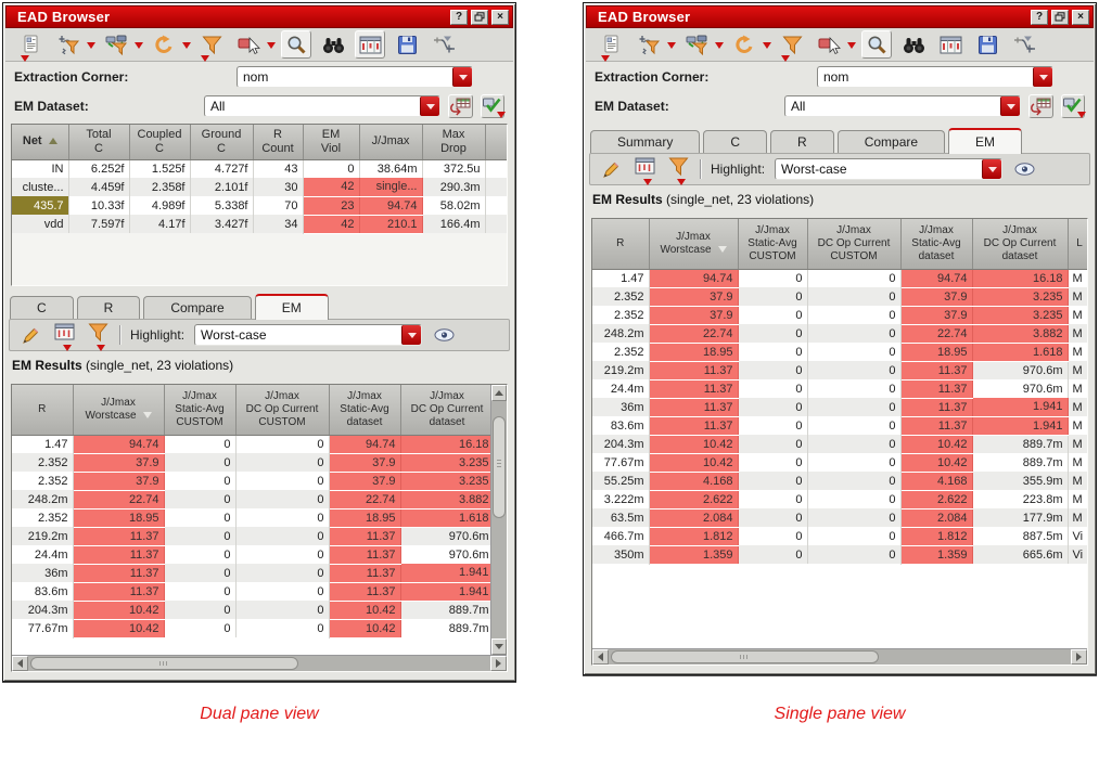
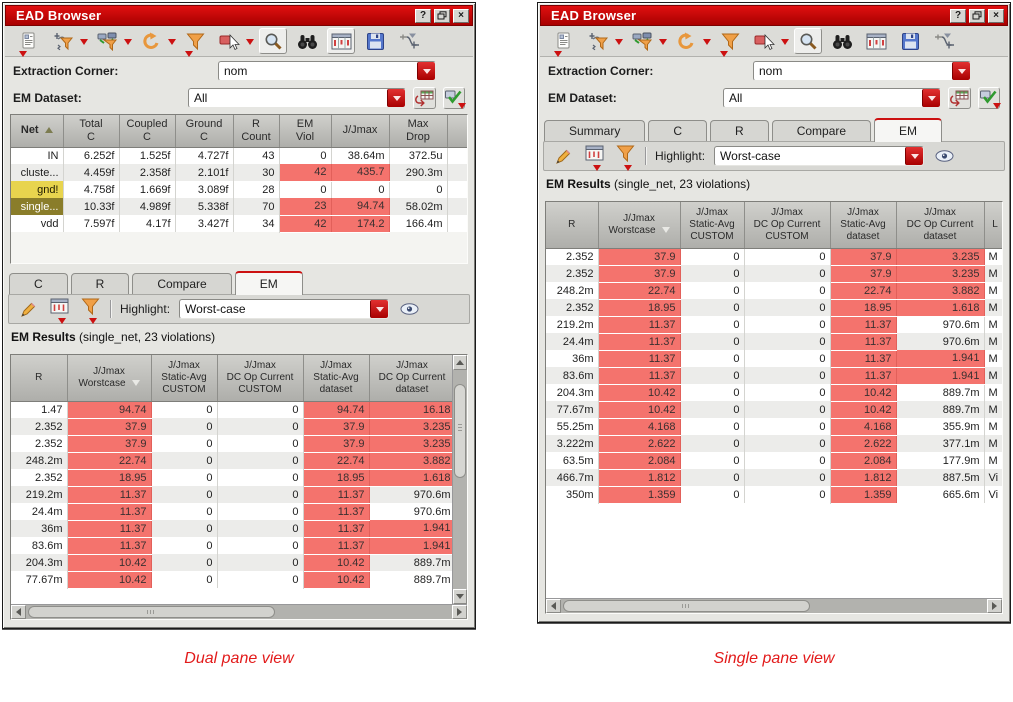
  EAD Browser
  ?
  ×
  Extraction Corner:
  nom
  EM Dataset:
  All
  Net	Total C	Coupled C	Ground C	R Count	EM Viol	J/Jmax	Max Drop
  IN	6.252f	1.525f	4.727f	43	0	38.64m	372.5u
- cluste...	4.459f	2.358f	2.101f	30	42	single...	290.3m
+ cluste...	4.459f	2.358f	2.101f	30	42	435.7	290.3m
+ gnd!	4.758f	1.669f	3.089f	28	0	0	0
- 435.7	10.33f	4.989f	5.338f	70	23	94.74	58.02m
+ single...	10.33f	4.989f	5.338f	70	23	94.74	58.02m
- vdd	7.597f	4.17f	3.427f	34	42	210.1	166.4m
+ vdd	7.597f	4.17f	3.427f	34	42	174.2	166.4m
  C
  R
  Compare
  EM
  Highlight:
  Worst-case
  EM Results (single_net, 23 violations)
  R	J/Jmax Worstcase	J/Jmax Static-Avg CUSTOM	J/Jmax DC Op Current CUSTOM	J/Jmax Static-Avg dataset	J/Jmax DC Op Current dataset
  1.47	94.74	0	0	94.74	16.18
  2.352	37.9	0	0	37.9	3.235
  2.352	37.9	0	0	37.9	3.235
  248.2m	22.74	0	0	22.74	3.882
  2.352	18.95	0	0	18.95	1.618
  219.2m	11.37	0	0	11.37	970.6m
  24.4m	11.37	0	0	11.37	970.6m
  36m	11.37	0	0	11.37	1.941
  83.6m	11.37	0	0	11.37	1.941
  204.3m	10.42	0	0	10.42	889.7m
  77.67m	10.42	0	0	10.42	889.7m
  EAD Browser
  ?
  ×
  Extraction Corner:
  nom
  EM Dataset:
  All
  Summary
  C
  R
  Compare
  EM
  Highlight:
  Worst-case
  EM Results (single_net, 23 violations)
  R	J/Jmax Worstcase	J/Jmax Static-Avg CUSTOM	J/Jmax DC Op Current CUSTOM	J/Jmax Static-Avg dataset	J/Jmax DC Op Current dataset	L
- 1.47	94.74	0	0	94.74	16.18	M
  2.352	37.9	0	0	37.9	3.235	M
  2.352	37.9	0	0	37.9	3.235	M
  248.2m	22.74	0	0	22.74	3.882	M
  2.352	18.95	0	0	18.95	1.618	M
  219.2m	11.37	0	0	11.37	970.6m	M
  24.4m	11.37	0	0	11.37	970.6m	M
  36m	11.37	0	0	11.37	1.941	M
  83.6m	11.37	0	0	11.37	1.941	M
  204.3m	10.42	0	0	10.42	889.7m	M
  77.67m	10.42	0	0	10.42	889.7m	M
  55.25m	4.168	0	0	4.168	355.9m	M
- 3.222m	2.622	0	0	2.622	223.8m	M
+ 3.222m	2.622	0	0	2.622	377.1m	M
  63.5m	2.084	0	0	2.084	177.9m	M
  466.7m	1.812	0	0	1.812	887.5m	Vi
  350m	1.359	0	0	1.359	665.6m	Vi
  Dual pane view
  Single pane view
